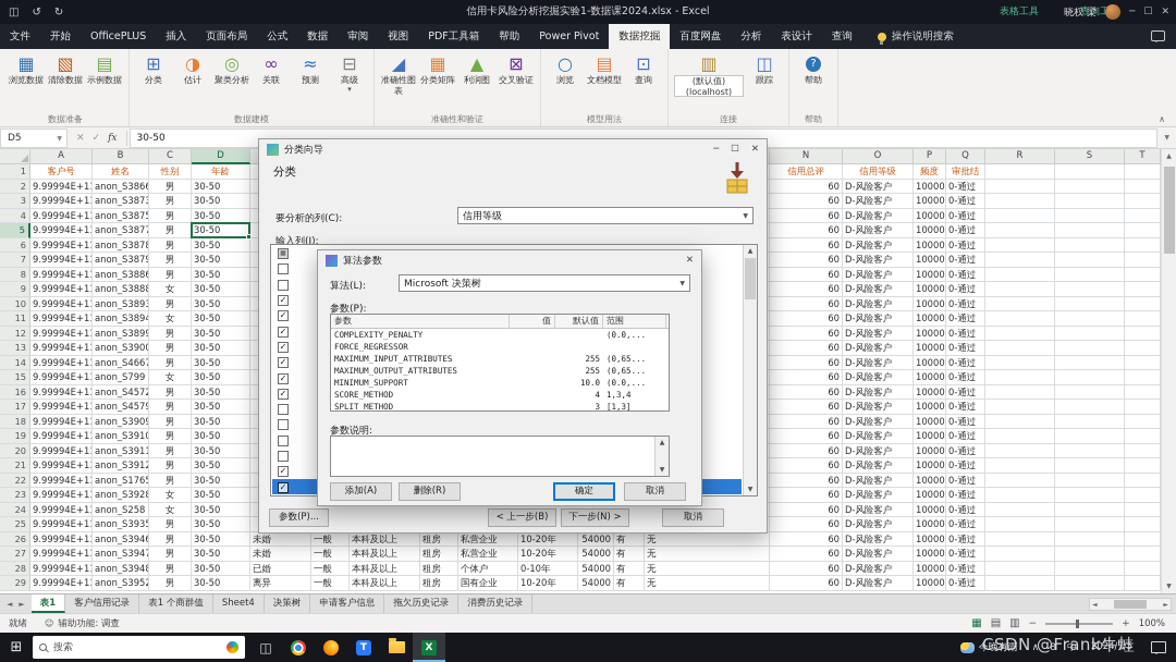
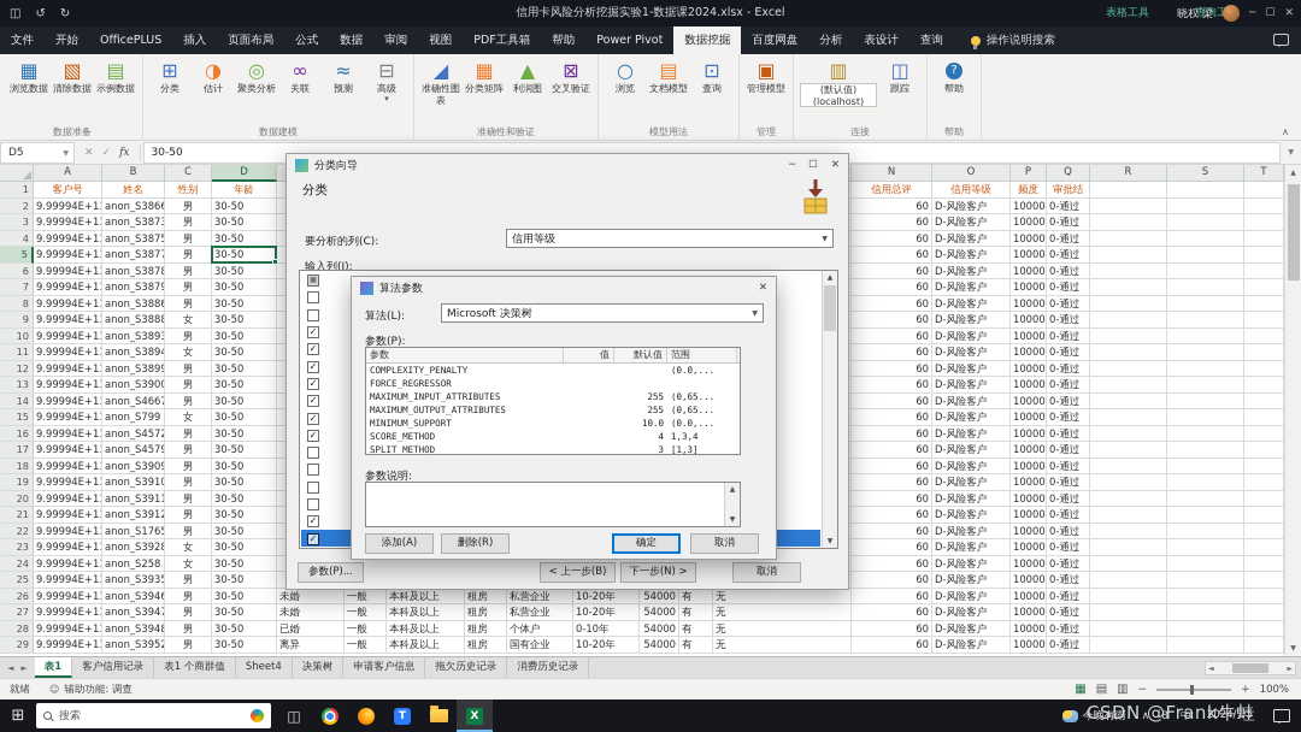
  ◫
  ↺
  ↻
  信用卡风险分析挖掘实验1-数据课2024.xlsx - Excel
  表格工具
  晓权 梁
  ─
  ☐
  ✕
  文件
  开始
  OfficePLUS
  插入
  页面布局
  公式
  数据
  审阅
  视图
  PDF工具箱
  帮助
  Power Pivot
  数据挖掘
  百度网盘
  分析
  表设计
  查询
  操作说明搜索
  ▦
  浏览数据
  ▧
  清除数据
  ▤
  示例数据
  数据准备
  ⊞
  分类
  ◑
  估计
  ◎
  聚类分析
  ∞
  关联
  ≈
  预测
  ⊟
  高级
  ▾
  数据建模
  ◢
  准确性图表
  ▦
  分类矩阵
  ▲
  利润图
  ⊠
  交叉验证
  准确性和验证
  ○
  浏览
  ▤
  文档模型
  ⊡
  查询
  模型用法
+ ▣
+ 管理模型
+ 管理
  ▥
  (默认值) (localhost)
  ◫
  跟踪
  连接
  ?
  帮助
  帮助
  ∧
  D5
  ✕
  ✓
  fx
  30-50
  A
  B
  C
  D
  N
  O
  P
  Q
  R
  S
  T
  1
  客户号
  姓名
  性别
  年龄
  信用总评
  信用等级
  频度
  审批结
  2
  9.99994E+11
  anon_S3866
  男
  30-50
  60
  D-风险客户
  10000
  0-通过
  3
  9.99994E+11
  anon_S3873
  男
  30-50
  60
  D-风险客户
  10000
  0-通过
  4
  9.99994E+11
  anon_S3875
  男
  30-50
  60
  D-风险客户
  10000
  0-通过
  5
  9.99994E+11
  anon_S3877
  男
  30-50
  60
  D-风险客户
  10000
  0-通过
  6
  9.99994E+11
  anon_S3878
  男
  30-50
  60
  D-风险客户
  10000
  0-通过
  7
  9.99994E+11
  anon_S3879
  男
  30-50
  60
  D-风险客户
  10000
  0-通过
  8
  9.99994E+11
  anon_S3886
  男
  30-50
  60
  D-风险客户
  10000
  0-通过
  9
  9.99994E+11
  anon_S3888
  女
  30-50
  60
  D-风险客户
  10000
  0-通过
  10
  9.99994E+11
  anon_S3893
  男
  30-50
  60
  D-风险客户
  10000
  0-通过
  11
  9.99994E+11
  anon_S3894
  女
  30-50
  60
  D-风险客户
  10000
  0-通过
  12
  9.99994E+11
  anon_S3899
  男
  30-50
  60
  D-风险客户
  10000
  0-通过
  13
  9.99994E+11
  anon_S3900
  男
  30-50
  60
  D-风险客户
  10000
  0-通过
  14
  9.99994E+11
  anon_S4667
  男
  30-50
  60
  D-风险客户
  10000
  0-通过
  15
  9.99994E+11
  anon_S799
  女
  30-50
  60
  D-风险客户
  10000
  0-通过
  16
  9.99994E+11
  anon_S4572
  男
  30-50
  60
  D-风险客户
  10000
  0-通过
  17
  9.99994E+11
  anon_S4579
  男
  30-50
  60
  D-风险客户
  10000
  0-通过
  18
  9.99994E+11
  anon_S3909
  男
  30-50
  60
  D-风险客户
  10000
  0-通过
  19
  9.99994E+11
  anon_S3910
  男
  30-50
  60
  D-风险客户
  10000
  0-通过
  20
  9.99994E+11
  anon_S3911
  男
  30-50
  60
  D-风险客户
  10000
  0-通过
  21
  9.99994E+11
  anon_S3912
  男
  30-50
  60
  D-风险客户
  10000
  0-通过
  22
  9.99994E+11
  anon_S1765
  男
  30-50
  60
  D-风险客户
  10000
  0-通过
  23
  9.99994E+11
  anon_S3928
  女
  30-50
  60
  D-风险客户
  10000
  0-通过
  24
  9.99994E+11
  anon_S258
  女
  30-50
  60
  D-风险客户
  10000
  0-通过
  25
  9.99994E+11
  anon_S3935
  男
  30-50
  60
  D-风险客户
  10000
  0-通过
  26
  9.99994E+11
  anon_S3946
  男
  30-50
  未婚
  一般
  本科及以上
  租房
  私营企业
  10-20年
  54000
  有
  无
  60
  D-风险客户
  10000
  0-通过
  27
  9.99994E+11
  anon_S3947
  男
  30-50
  未婚
  一般
  本科及以上
  租房
  私营企业
  10-20年
  54000
  有
  无
  60
  D-风险客户
  10000
  0-通过
  28
  9.99994E+11
  anon_S3948
  男
  30-50
  已婚
  一般
  本科及以上
  租房
  个体户
  0-10年
  54000
  有
  无
  60
  D-风险客户
  10000
  0-通过
  29
  9.99994E+11
  anon_S3952
  男
  30-50
  离异
  一般
  本科及以上
  租房
  国有企业
  10-20年
  54000
  有
  无
  60
  D-风险客户
  10000
  0-通过
  分类向导
  ─
  ☐
  ✕
  分类
  要分析的列(C):
  信用等级
  输入列(I):
  ✓
  ✓
  ✓
  ✓
  ✓
  ✓
  ✓
  ✓
  ✓
  参数(P)...
  < 上一步(B)
  下一步(N) >
  取消
  算法参数
  ✕
  算法(L):
  Microsoft 决策树
  参数(P):
  参数
  值
  默认值
  范围
  COMPLEXITY_PENALTY
  (0.0,...
  FORCE_REGRESSOR
  MAXIMUM_INPUT_ATTRIBUTES
  255
  (0,65...
  MAXIMUM_OUTPUT_ATTRIBUTES
  255
  (0,65...
  MINIMUM_SUPPORT
  10.0
  (0.0,...
  SCORE_METHOD
  4
  1,3,4
  SPLIT_METHOD
  3
  [1,3]
  参数说明:
  添加(A)
  删除(R)
  确定
  取消
  ◄
  ►
  表1
  客户信用记录
  表1 个商群值
  Sheet4
  决策树
  申请客户信息
  拖欠历史记录
  消费历史记录
  就绪
  ☺
  辅助功能: 调查
  ▦
  ▤
  ▥
  −
  +
  100%
  ⊞
  搜索
  T
  X
  今晚有雨
  ∧
  8
  中
  2024/7/5
  CSDN @Frank牛蛙
